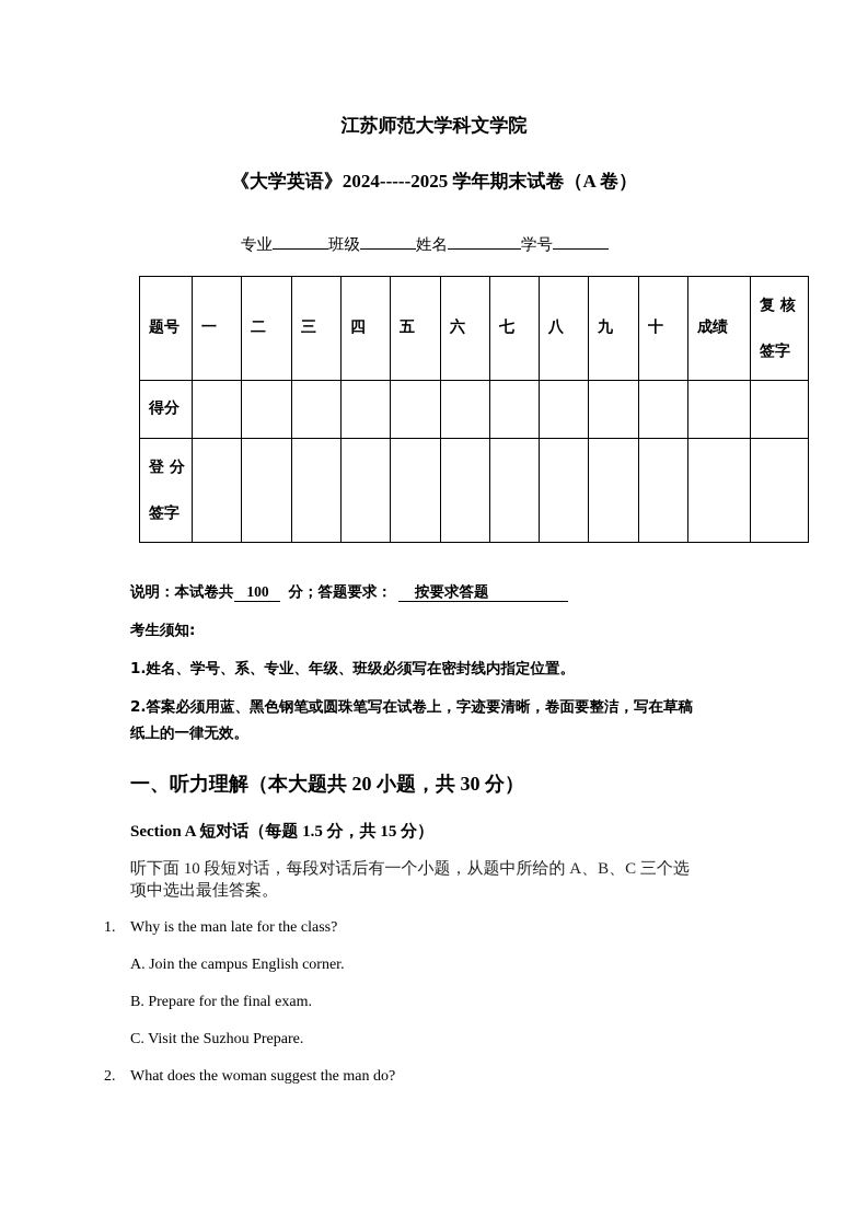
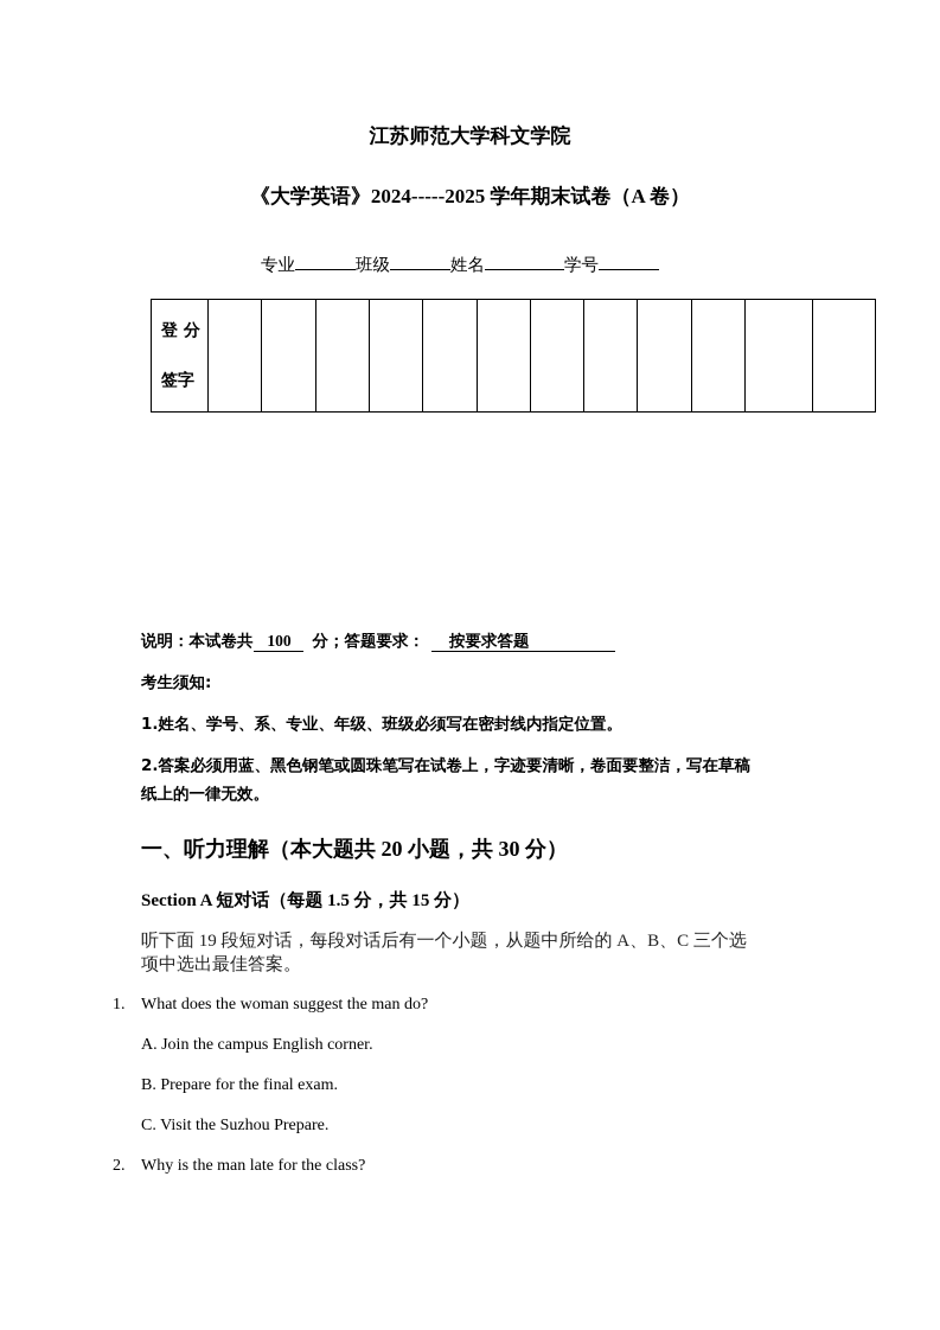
  江苏师范大学科文学院
  《大学英语》2024-----2025 学年期末试卷（A 卷）
  专业
  班级
  姓名
  学号
- 题号	一	二	三	四	五	六	七	八	九	十	成绩	复 核 签字
- 得分
  登 分 签字
  说明：本试卷共 100 分；答题要求： 按要求答题
  考生须知:
  1.姓名、学号、系、专业、年级、班级必须写在密封线内指定位置。
  2.答案必须用蓝、黑色钢笔或圆珠笔写在试卷上，字迹要清晰，卷面要整洁，写在草稿
  纸上的一律无效。
  一、听力理解（本大题共 20 小题，共 30 分）
  Section A 短对话（每题 1.5 分，共 15 分）
- 听下面 10 段短对话，每段对话后有一个小题，从题中所给的 A、B、C 三个选
+ 听下面 19 段短对话，每段对话后有一个小题，从题中所给的 A、B、C 三个选
  项中选出最佳答案。
  1.
- Why is the man late for the class?
+ What does the woman suggest the man do?
  A. Join the campus English corner.
  B. Prepare for the final exam.
  C. Visit the Suzhou Prepare.
  2.
- What does the woman suggest the man do?
+ Why is the man late for the class?
